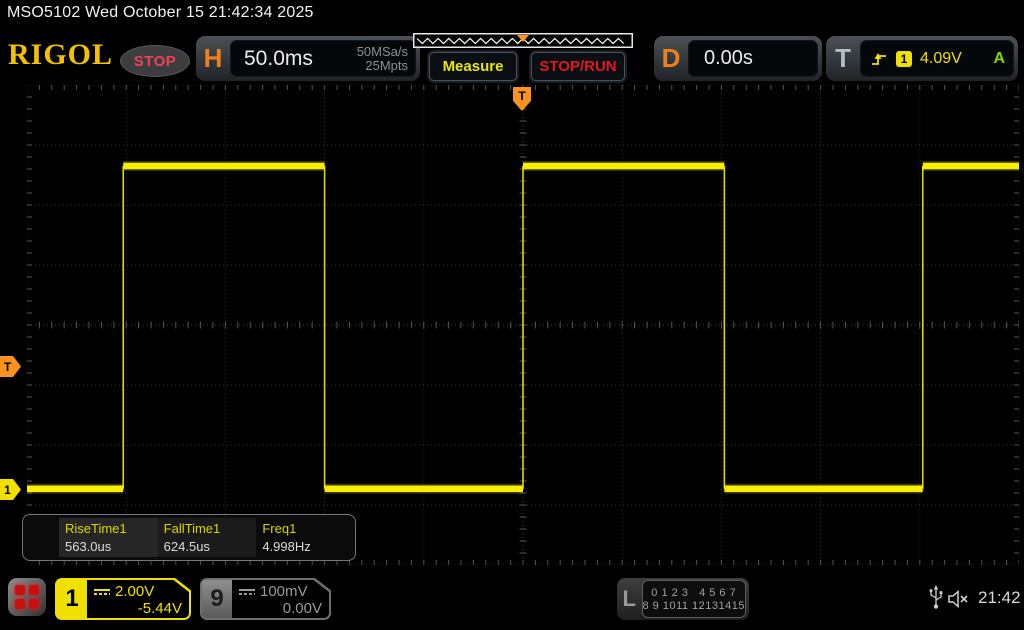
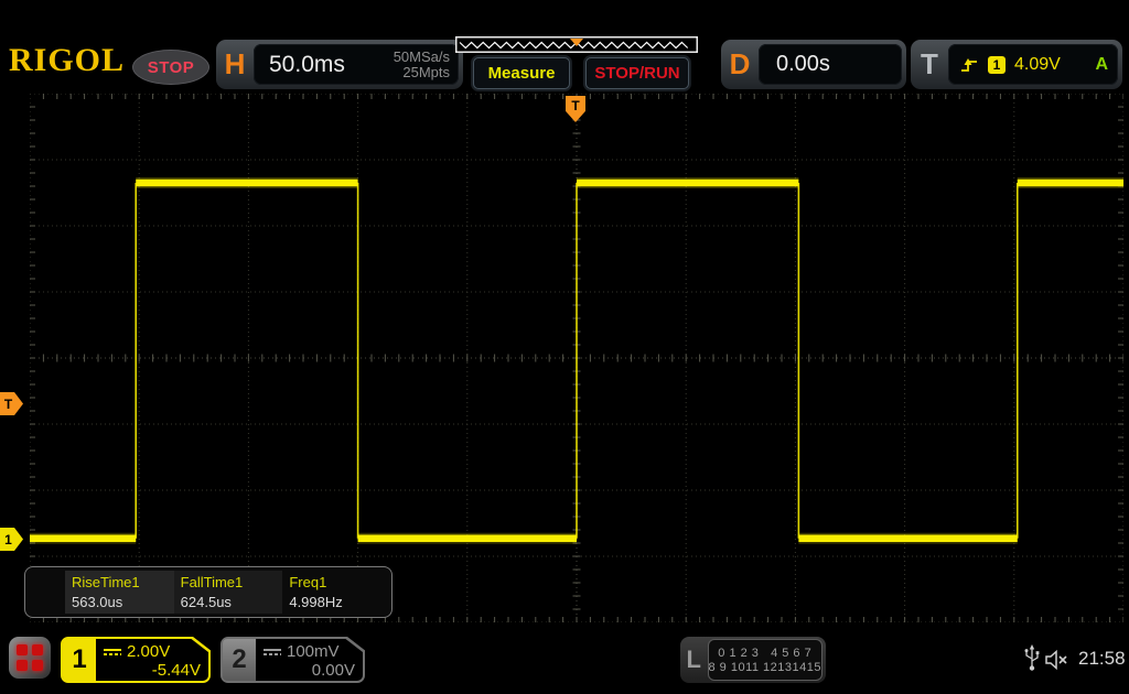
- MSO5102 Wed October 15 21:42:34 2025
  RIGOL
  STOP
  H
  50.0ms
  50MSa/s
  25Mpts
  Measure
  STOP/RUN
  D
  0.00s
  T
  1
  4.09V
  A
  T
  T
  1
  RiseTime1
  563.0us
  FallTime1
  624.5us
  Freq1
  4.998Hz
  1
  2.00V
  -5.44V
- 9
+ 2
  100mV
  0.00V
  L
  0 1 2 3 4 5 6 7
  8 9 1011 12131415
- 21:42
+ 21:58
